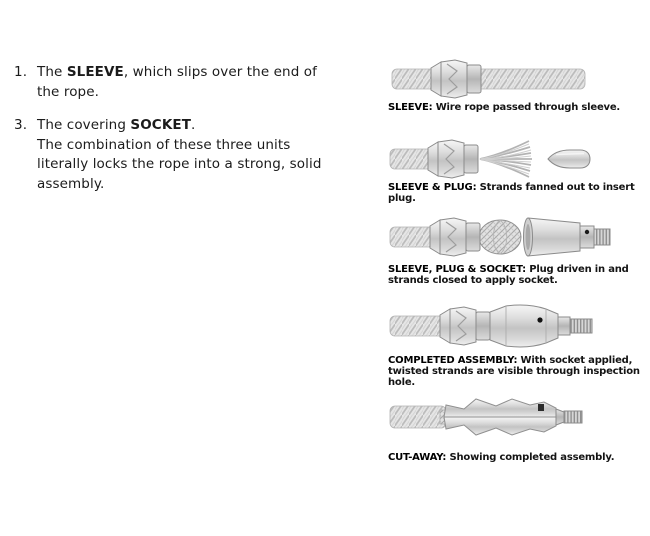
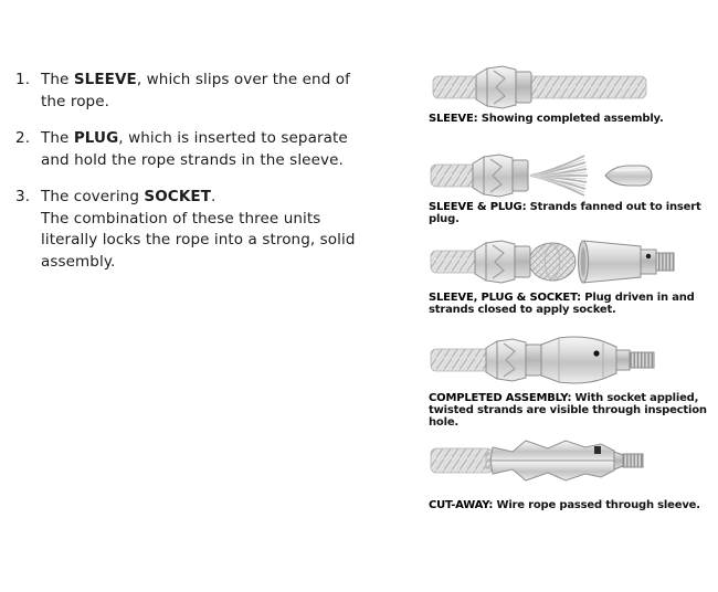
  1.
  The SLEEVE, which slips over the end of the rope.
+ 2.
+ The PLUG, which is inserted to separate and hold the rope strands in the sleeve.
  3.
  The covering SOCKET.
  The combination of these three units literally locks the rope into a strong, solid assembly.
- SLEEVE: Wire rope passed through sleeve.
+ SLEEVE: Showing completed assembly.
  SLEEVE & PLUG: Strands fanned out to insert plug.
  SLEEVE, PLUG & SOCKET: Plug driven in and strands closed to apply socket.
  COMPLETED ASSEMBLY: With socket applied, twisted strands are visible through inspection hole.
- CUT-AWAY: Showing completed assembly.
+ CUT-AWAY: Wire rope passed through sleeve.
